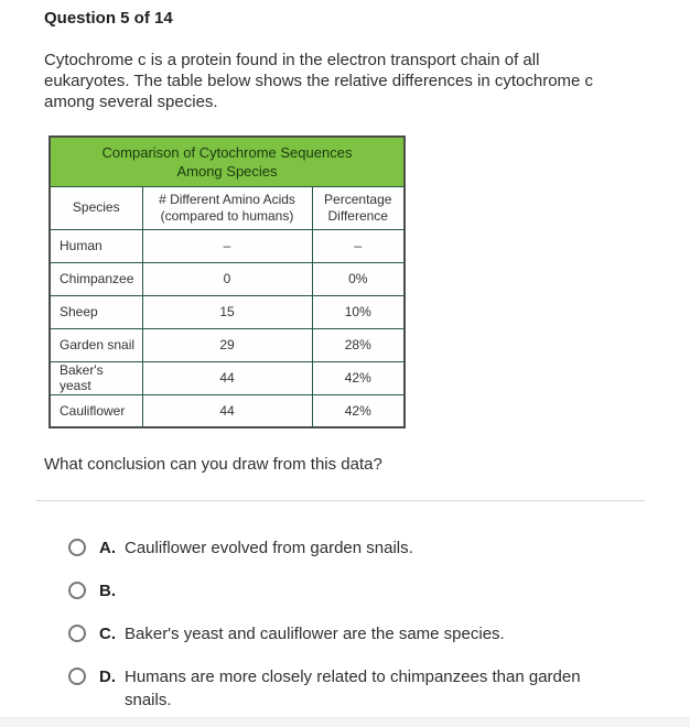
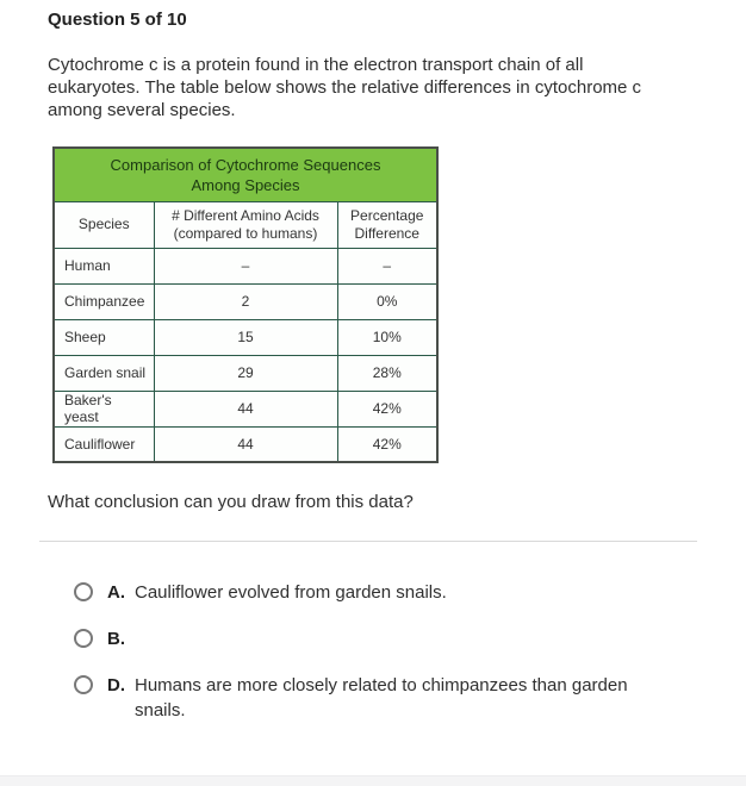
- Question 5 of 14
+ Question 5 of 10
  Cytochrome c is a protein found in the electron transport chain of all
  eukaryotes. The table below shows the relative differences in cytochrome c
  among several species.
  Comparison of Cytochrome Sequences Among Species
  Species	# Different Amino Acids (compared to humans)	Percentage Difference
  Human	–	–
- Chimpanzee	0	0%
+ Chimpanzee	2	0%
  Sheep	15	10%
  Garden snail	29	28%
  Baker's yeast	44	42%
  Cauliflower	44	42%
  What conclusion can you draw from this data?
  A.
  Cauliflower evolved from garden snails.
  B.
- C.
- Baker's yeast and cauliflower are the same species.
  D.
  Humans are more closely related to chimpanzees than garden
  snails.
